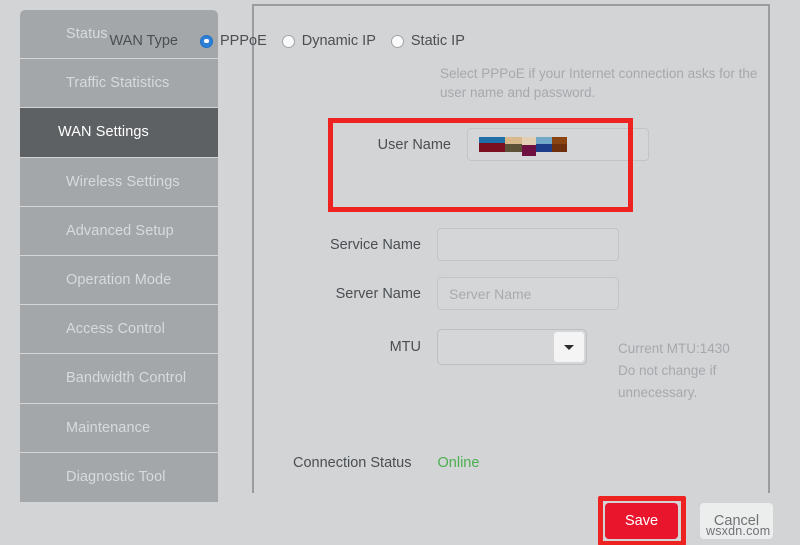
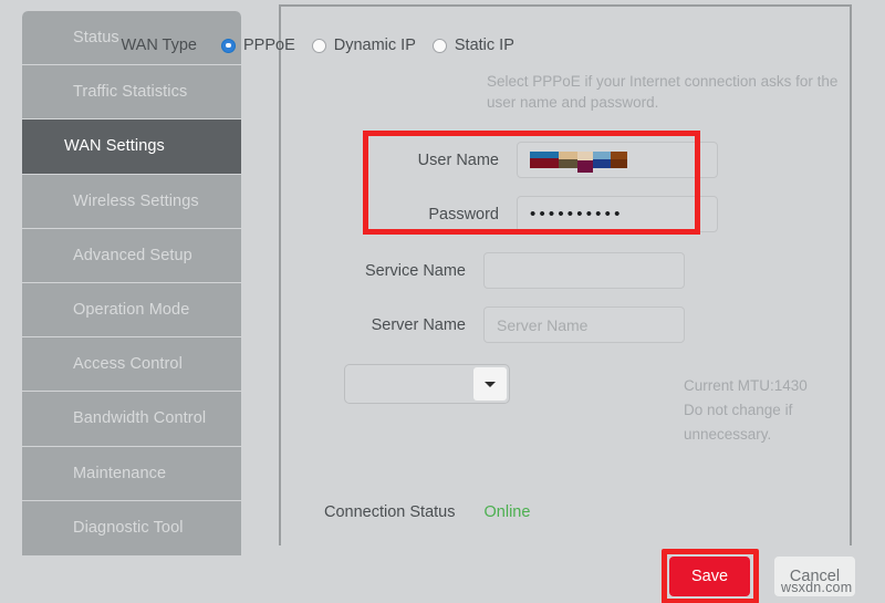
  Status
  Traffic Statistics
  WAN Settings
  Wireless Settings
  Advanced Setup
  Operation Mode
  Access Control
  Bandwidth Control
  Maintenance
  Diagnostic Tool
  WAN Type
  PPPoE
  Dynamic IP
  Static IP
  Select PPPoE if your Internet connection asks for the user name and password.
  User Name
+ Password
+ ••••••••••
  Service Name
  Server Name
  Server Name
- MTU
  Current MTU:1430 Do not change if unnecessary.
  Connection Status
  Online
  Save
  Cancel
  wsxdn.com
